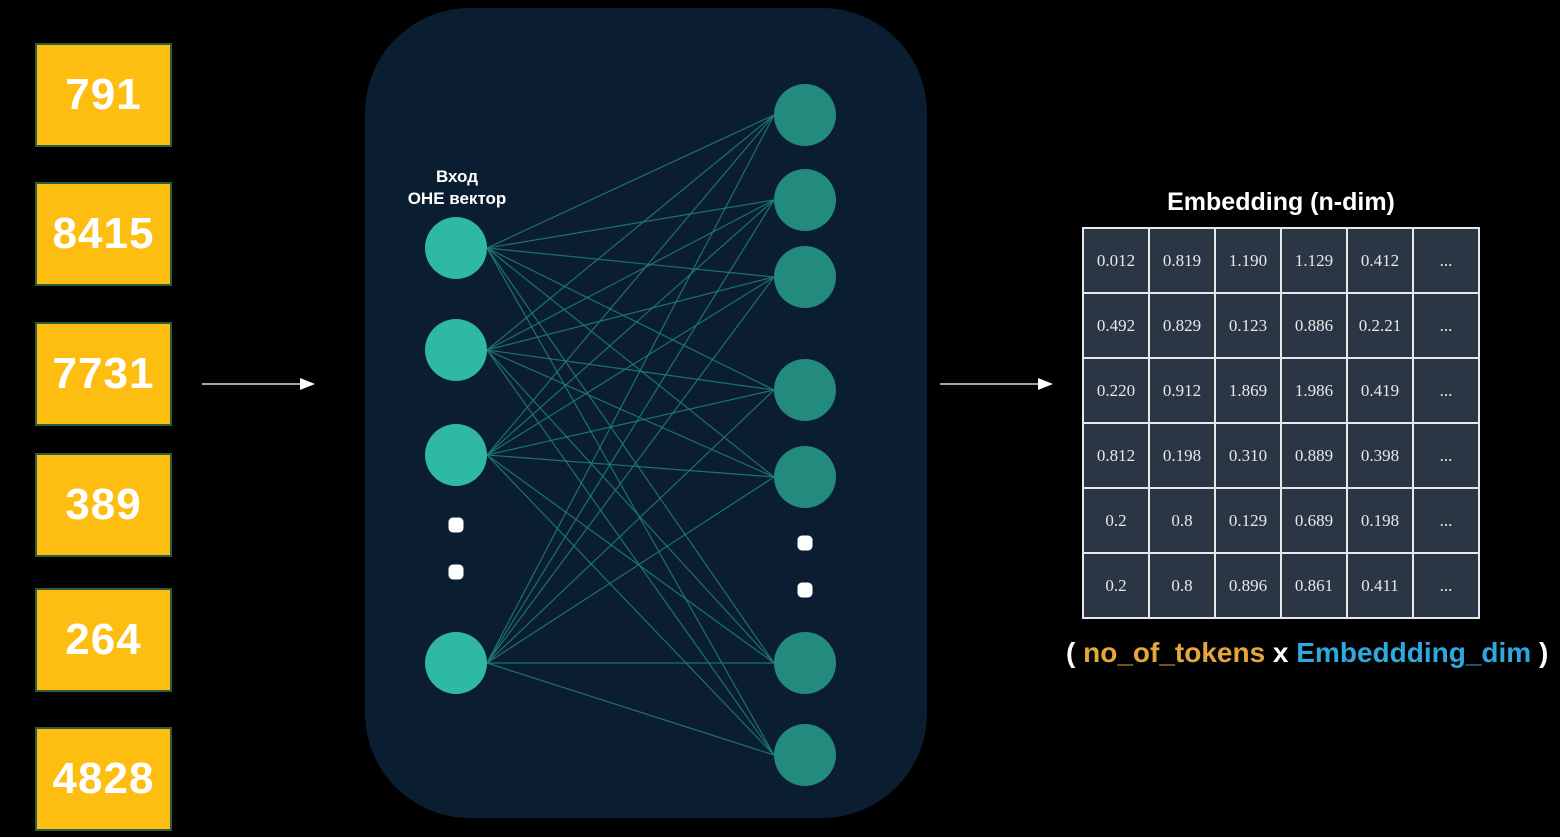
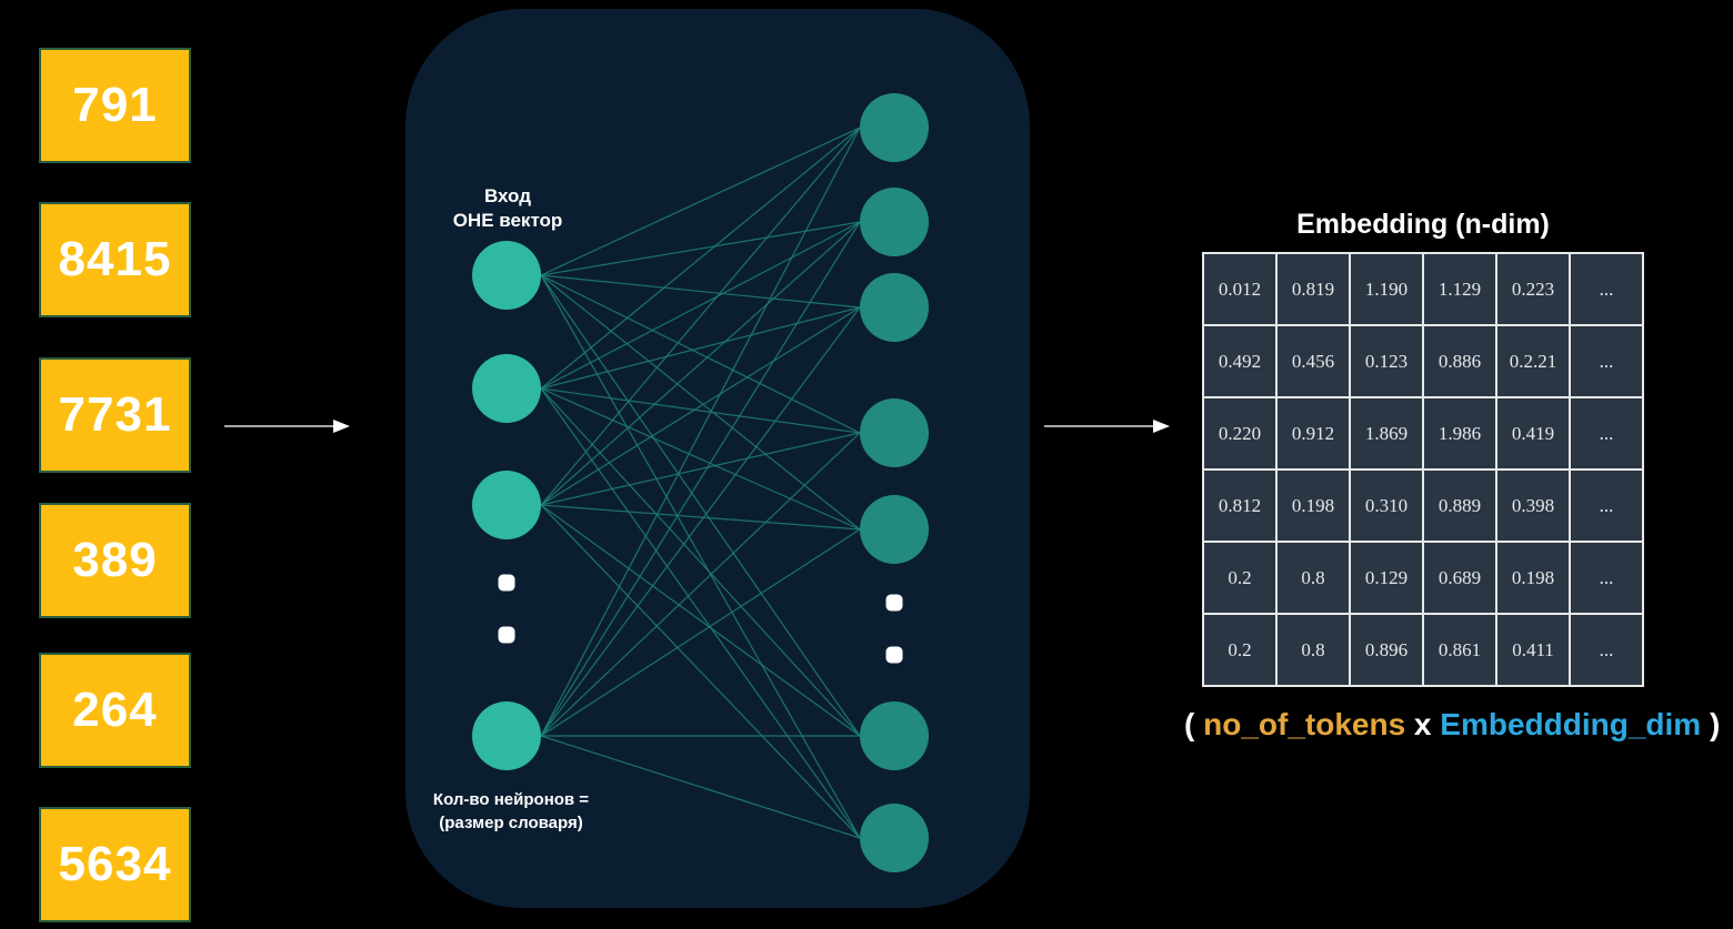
  791
  8415
  7731
  389
  264
- 4828
+ 5634
  Вход
  ОНЕ вектор
+ Кол-во нейронов =
+ (размер словаря)
  Embedding (n-dim)
- 0.012	0.819	1.190	1.129	0.412	...
+ 0.012	0.819	1.190	1.129	0.223	...
- 0.492	0.829	0.123	0.886	0.2.21	...
+ 0.492	0.456	0.123	0.886	0.2.21	...
  0.220	0.912	1.869	1.986	0.419	...
  0.812	0.198	0.310	0.889	0.398	...
  0.2	0.8	0.129	0.689	0.198	...
  0.2	0.8	0.896	0.861	0.411	...
  ( no_of_tokens x Embeddding_dim )
